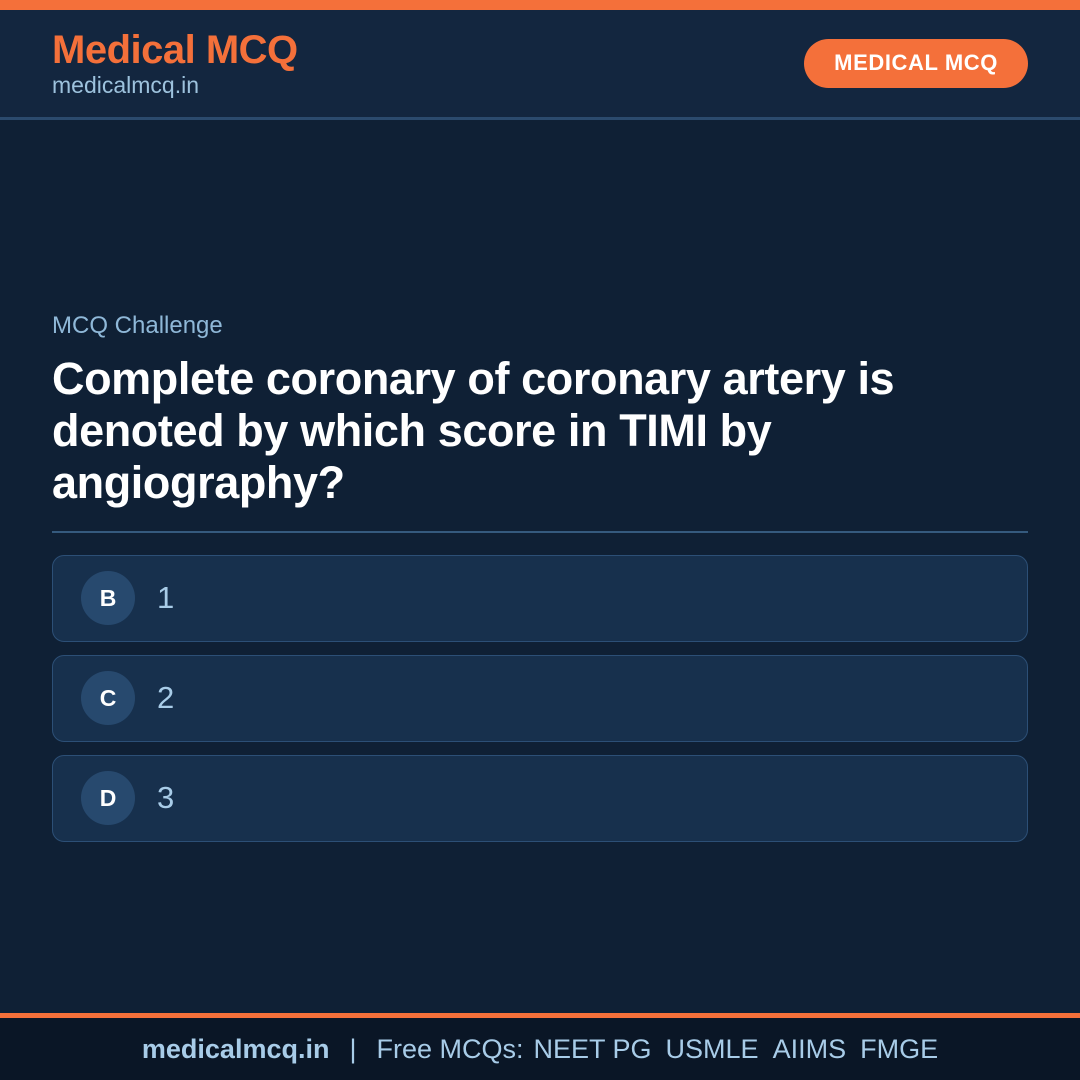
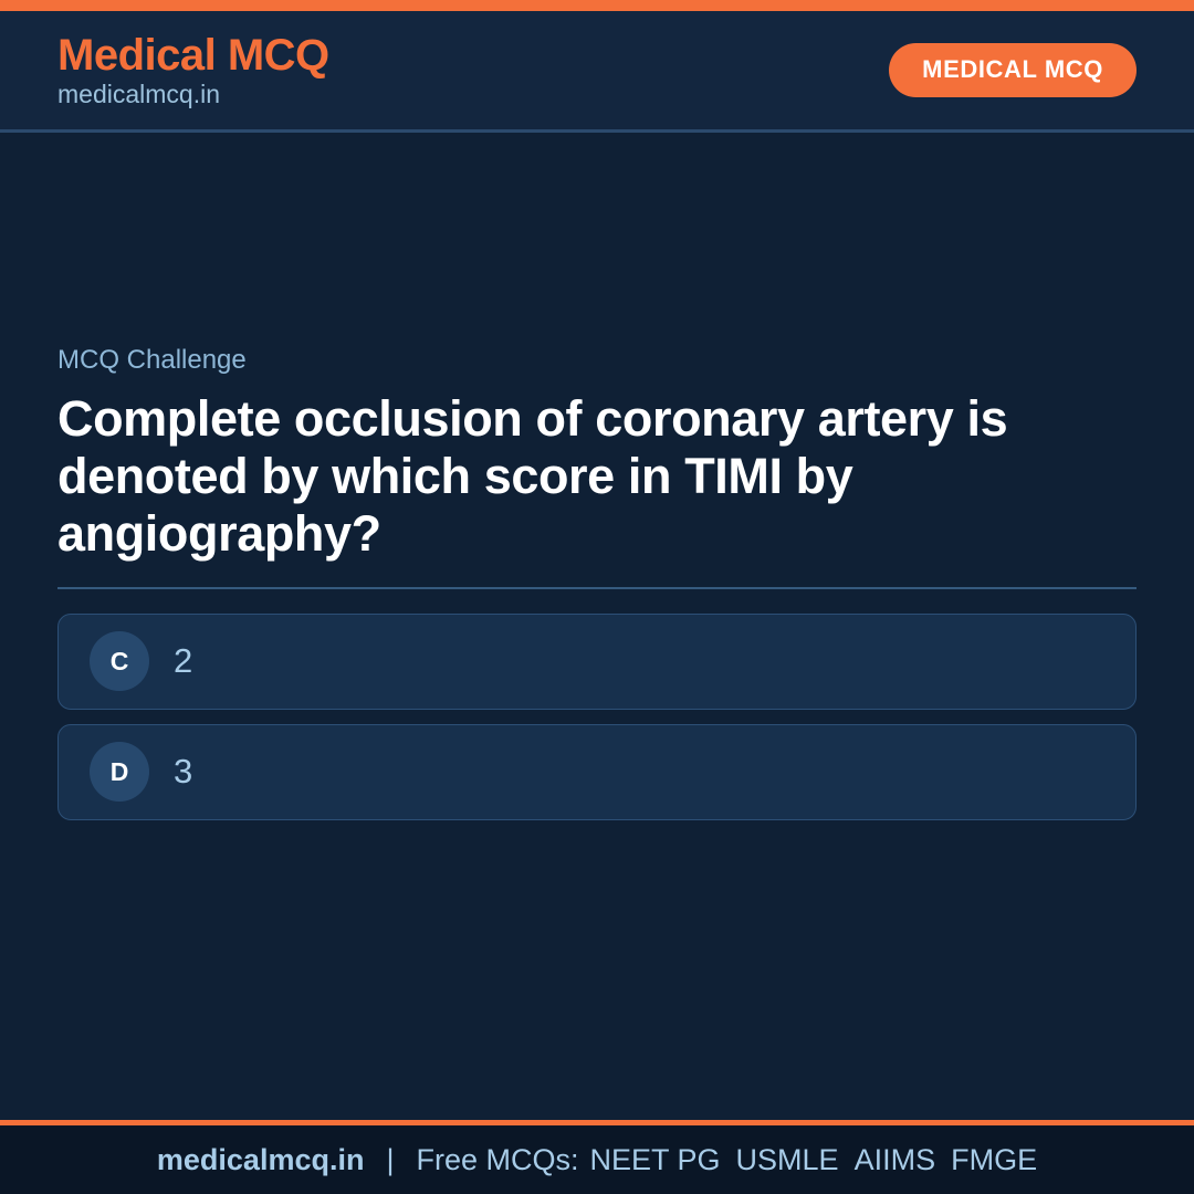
  Medical MCQ
  medicalmcq.in
  MEDICAL MCQ
  MCQ Challenge
- Complete coronary of coronary artery is denoted by which score in TIMI by angiography?
+ Complete occlusion of coronary artery is denoted by which score in TIMI by angiography?
- B
- 1
  C
  2
  D
  3
  medicalmcq.in
  |
  Free MCQs:
  NEET PG USMLE AIIMS FMGE
